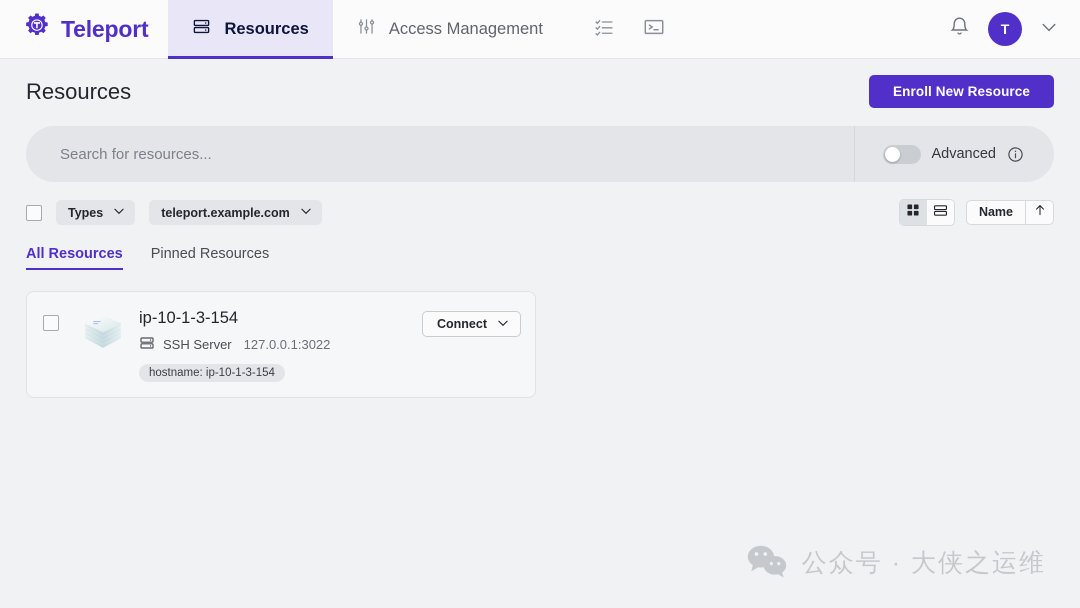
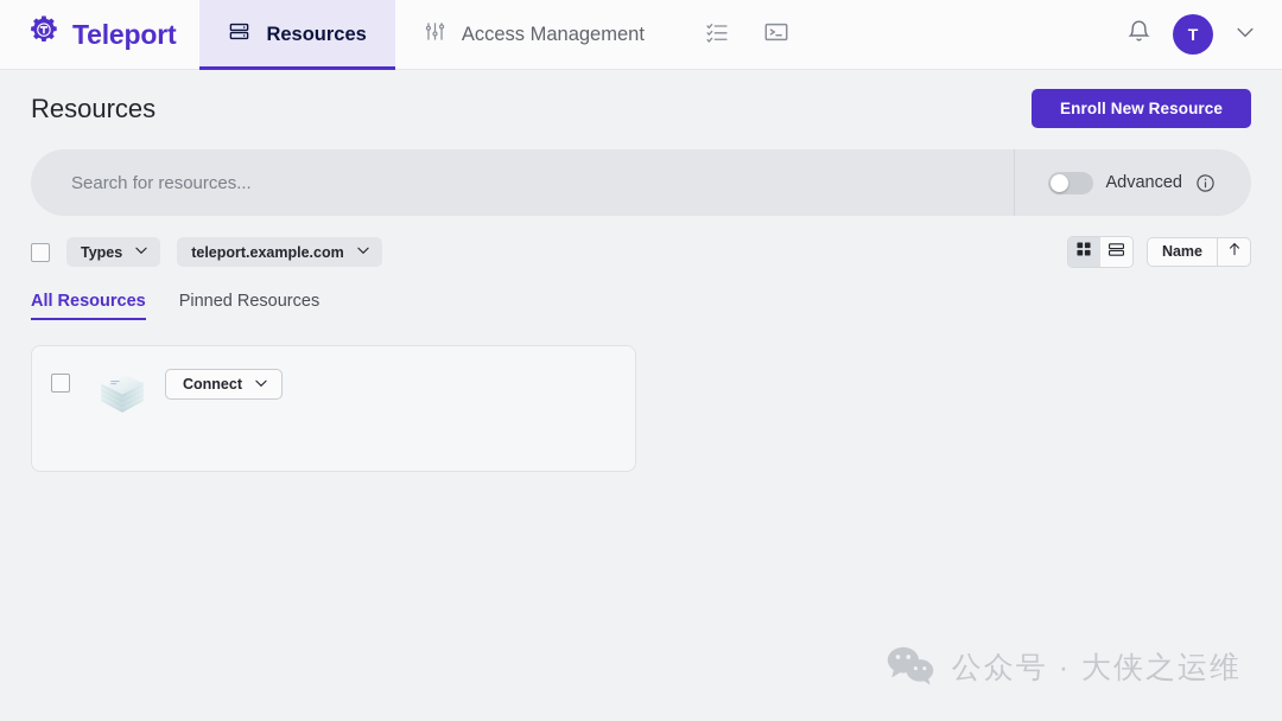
  Teleport
  Resources
  Access Management
  T
  Resources
  Enroll New Resource
  Search for resources...
  Advanced
  Types
  teleport.example.com
  Name
  All Resources
  Pinned Resources
- ip-10-1-3-154
- SSH Server
- 127.0.0.1:3022
- hostname: ip-10-1-3-154
  Connect
  公众号 · 大侠之运维
